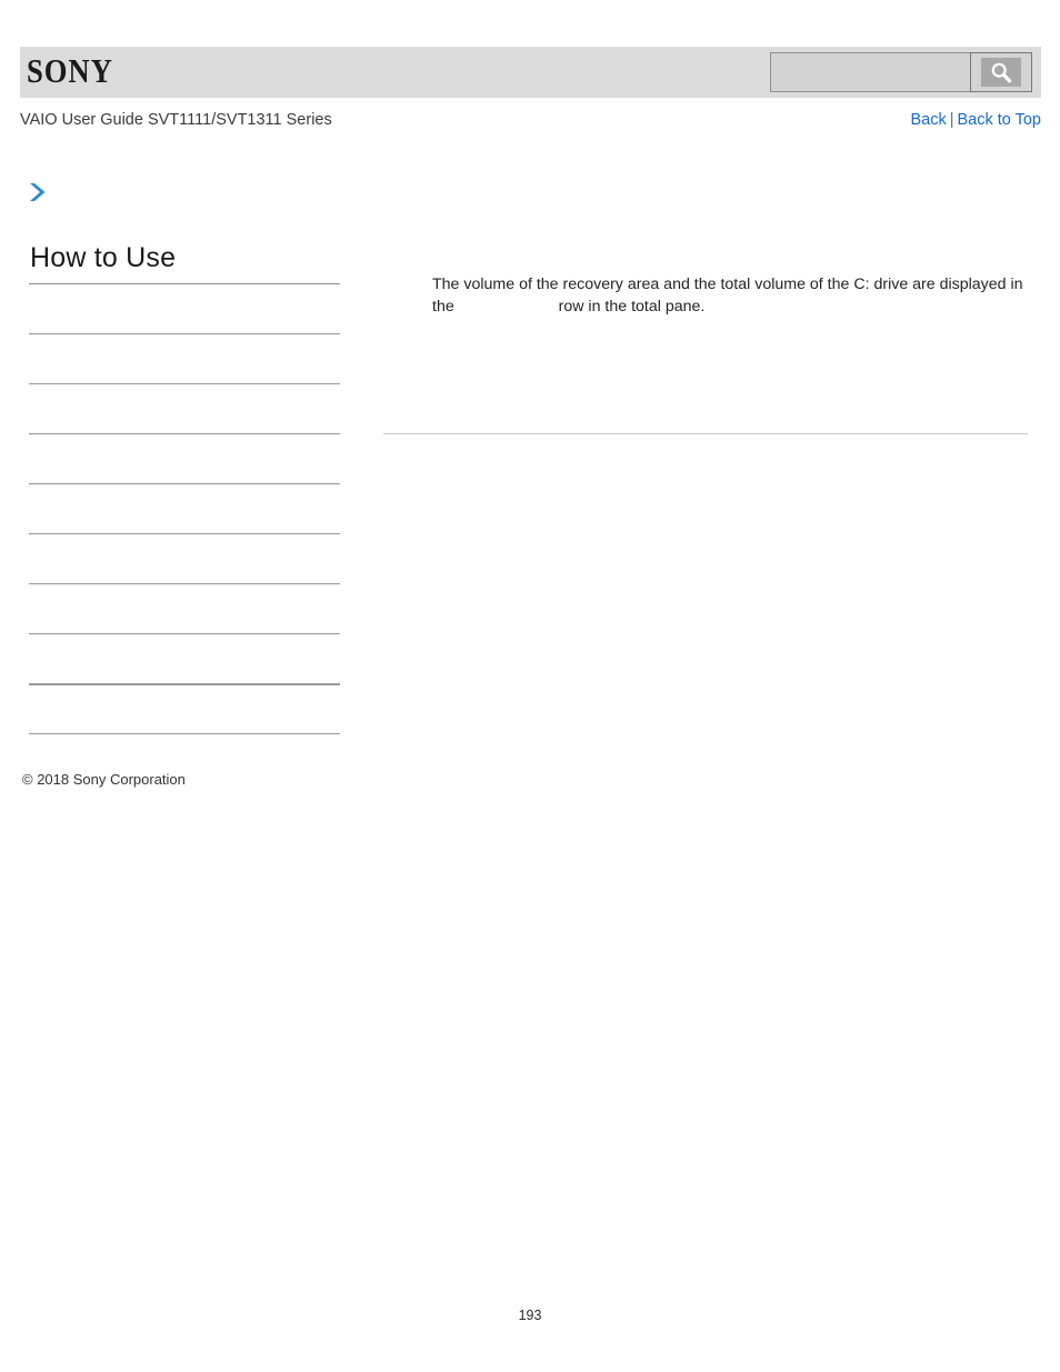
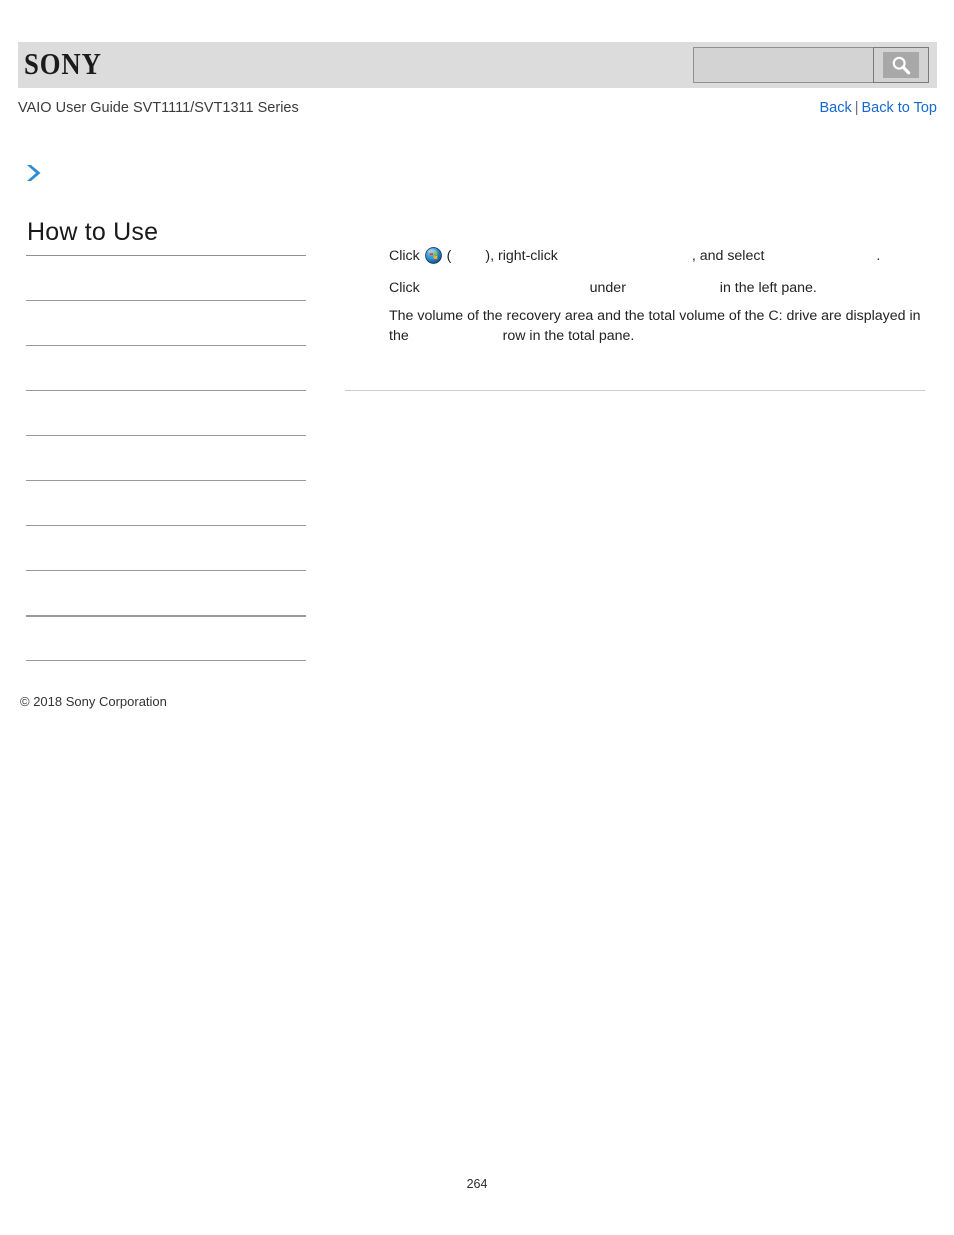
  SONY
  VAIO User Guide SVT1111/SVT1311 Series
  Back | Back to Top
  How to Use
  © 2018 Sony Corporation
+ Click ( ), right-click , and select .
+ Click under in the left pane.
  The volume of the recovery area and the total volume of the C: drive are displayed in the row in the total pane.
- 193
+ 264
